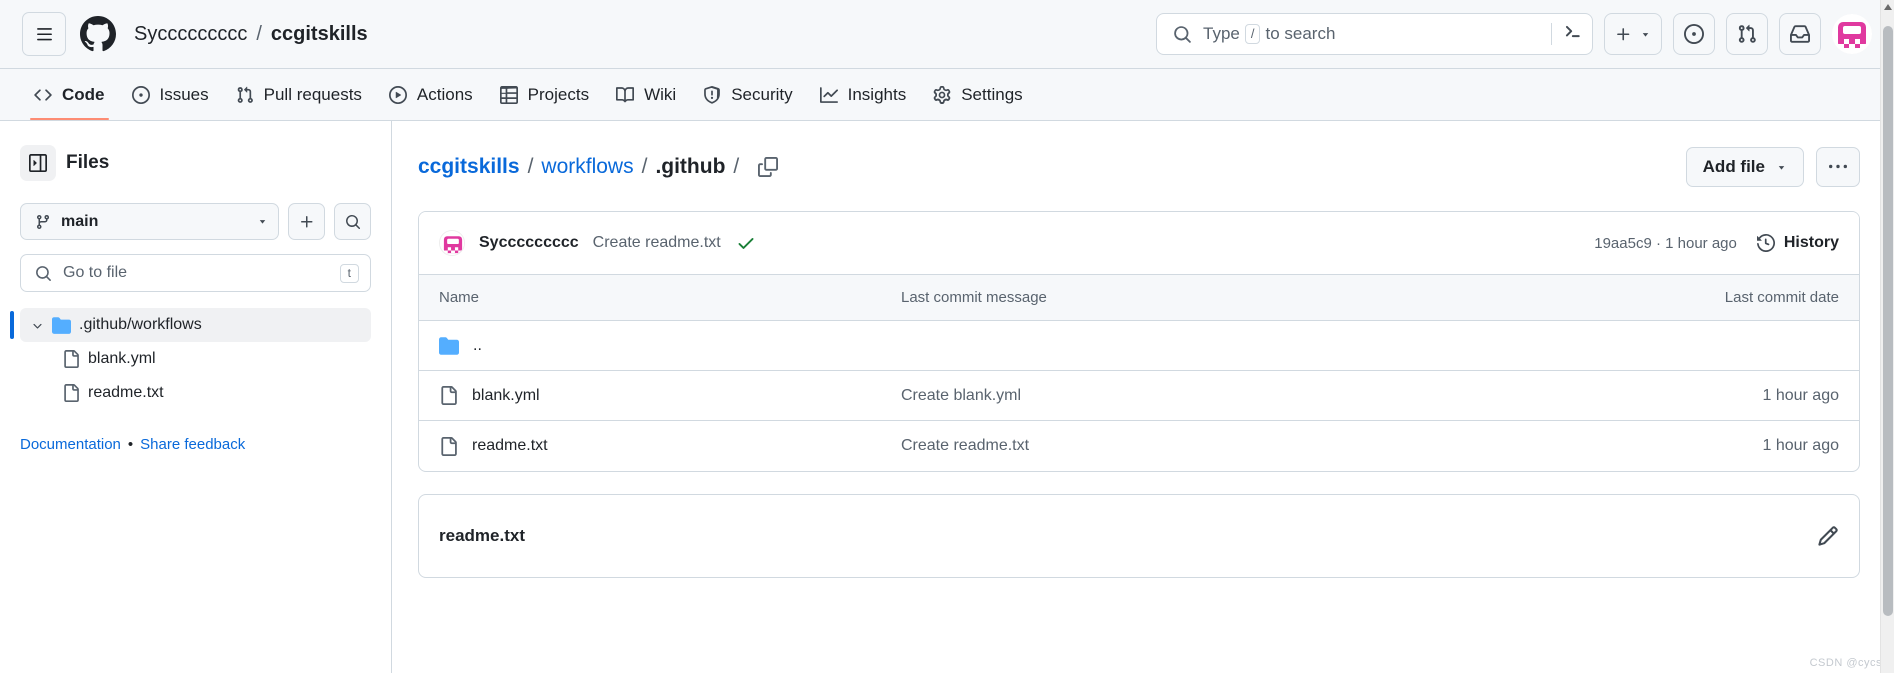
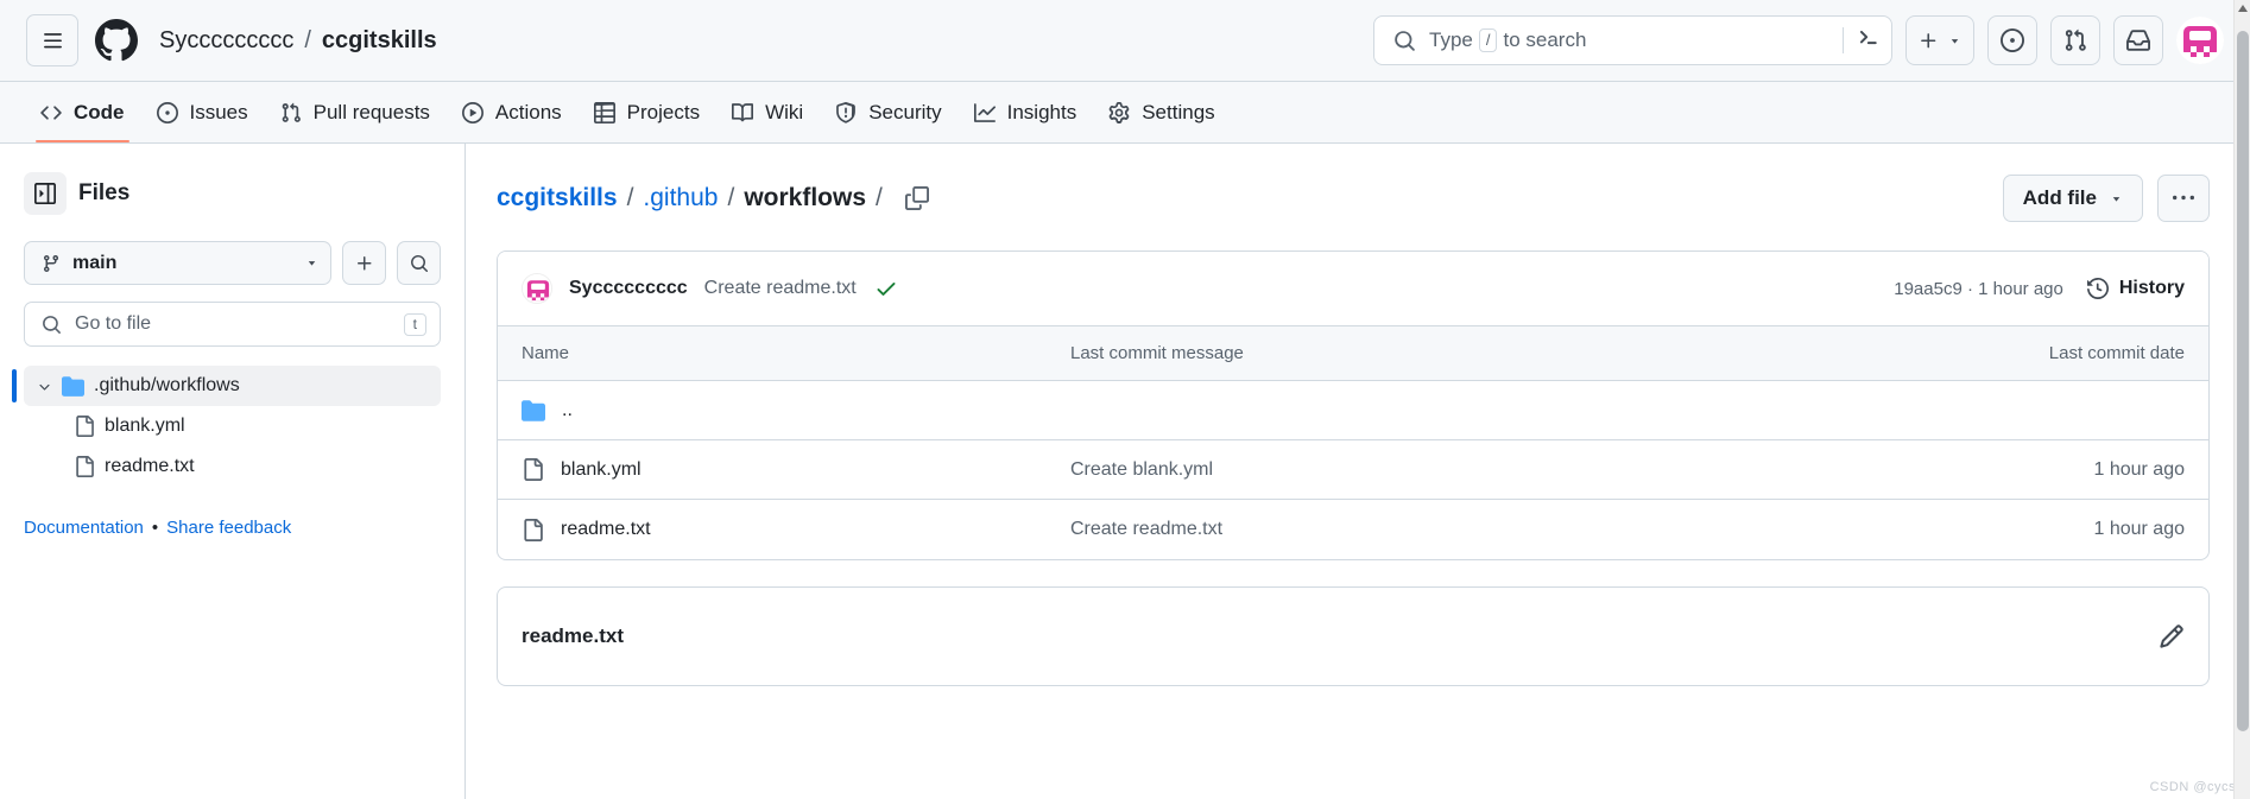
  Syccccccccc
  /
  ccgitskills
  Type
  /
  to search
  Code
  Issues
  Pull requests
  Actions
  Projects
  Wiki
  Security
  Insights
  Settings
  Files
  main
  Go to file
  t
  .github/workflows
  blank.yml
  readme.txt
  Documentation
  •
  Share feedback
  ccgitskills
  /
- workflows
+ .github
  /
- .github
+ workflows
  /
  Add file
  Syccccccccc
  Create readme.txt
  19aa5c9 · 1 hour ago
  History
  Name
  Last commit message
  Last commit date
  ..
  blank.yml
  Create blank.yml
  1 hour ago
  readme.txt
  Create readme.txt
  1 hour ago
  readme.txt
  CSDN @cycs
